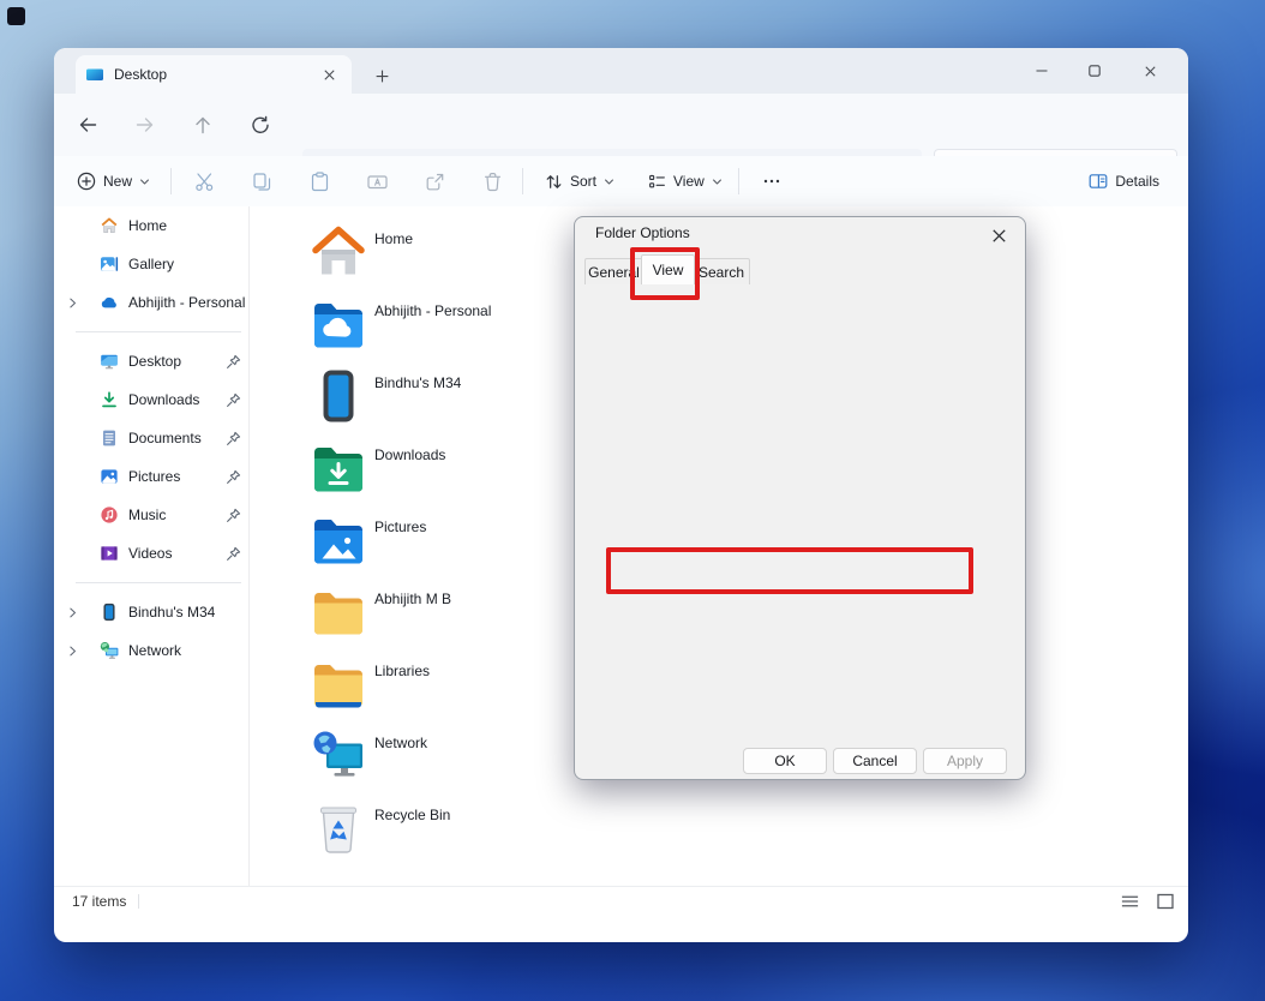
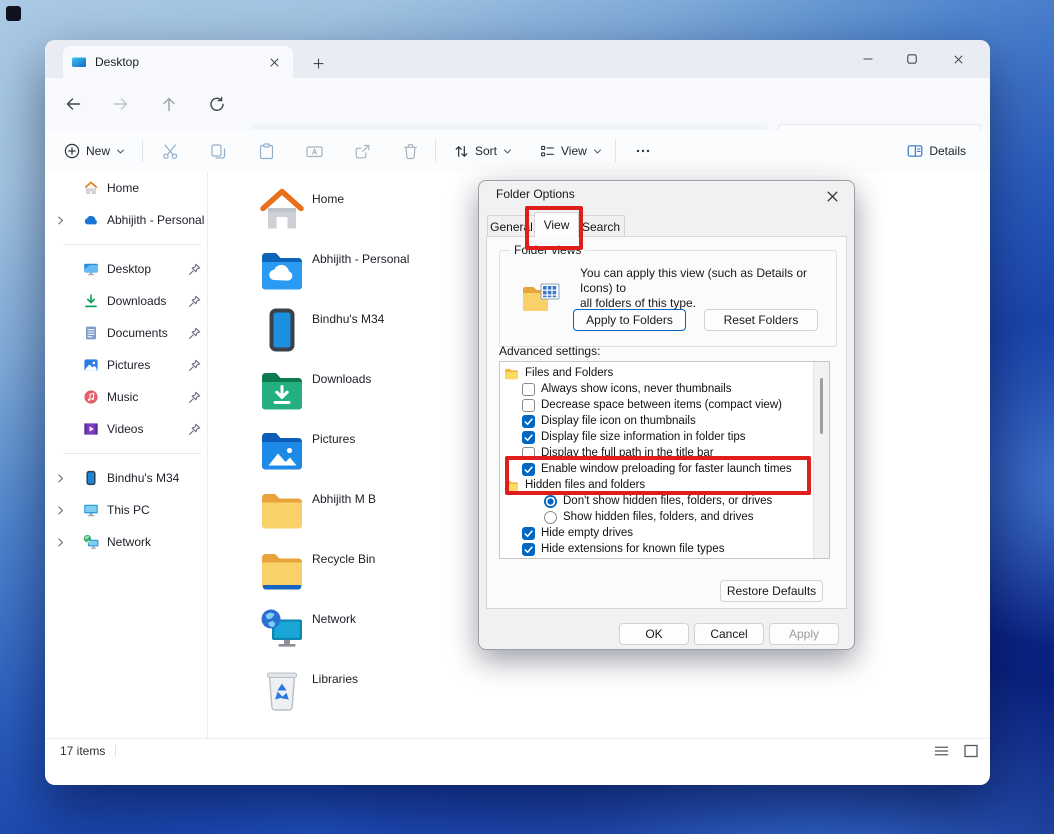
  Desktop
  New
  Sort
  View
  Details
  Home
- Gallery
  Abhijith - Personal
  Desktop
  Downloads
  Documents
  Pictures
  Music
  Videos
  Bindhu's M34
+ This PC
  Network
  Home
  Abhijith - Personal
  Bindhu's M34
  Downloads
  Pictures
  Abhijith M B
- Libraries
+ Recycle Bin
  Network
- Recycle Bin
+ Libraries
  17 items
  Folder Options
  General
  View
  Search
+ Folder views
+ You can apply this view (such as Details or Icons) to
+ all folders of this type.
+ Apply to Folders
+ Reset Folders
+ Advanced settings:
+ Files and Folders
+ Always show icons, never thumbnails
+ Decrease space between items (compact view)
+ Display file icon on thumbnails
+ Display file size information in folder tips
+ Display the full path in the title bar
+ Enable window preloading for faster launch times
+ Hidden files and folders
+ Don't show hidden files, folders, or drives
+ Show hidden files, folders, and drives
+ Hide empty drives
+ Hide extensions for known file types
+ Restore Defaults
  OK
  Cancel
  Apply
